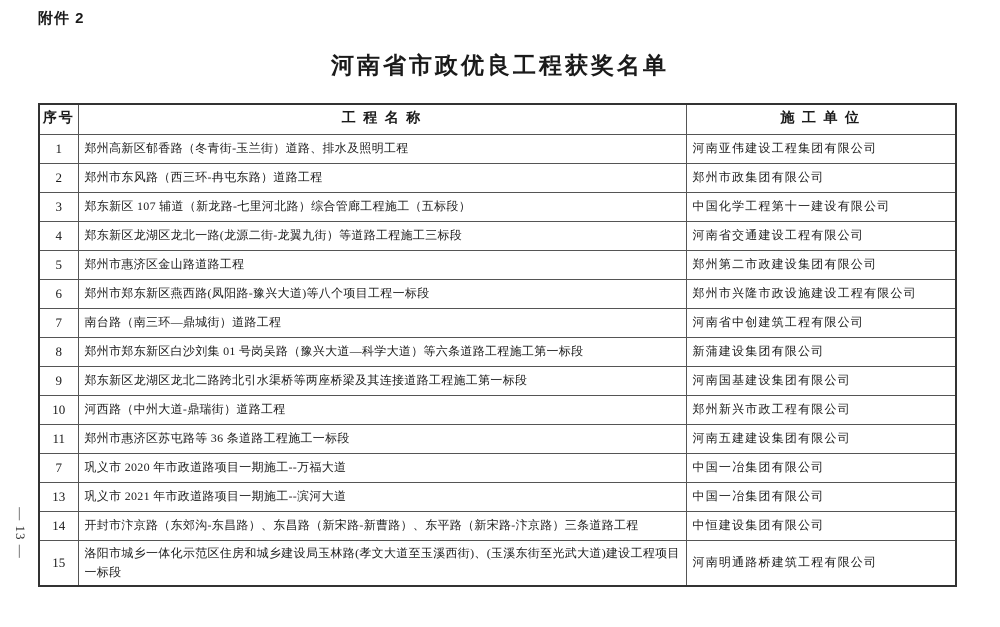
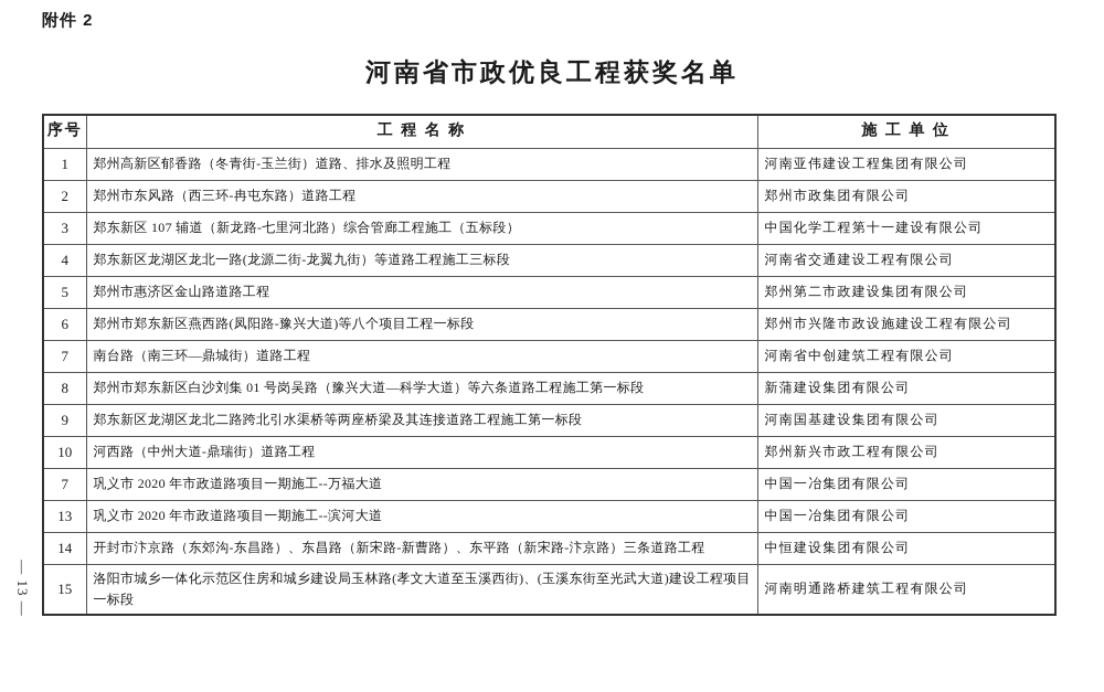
  附件 2
  河南省市政优良工程获奖名单
  序号	工 程 名 称	施 工 单 位
  1	郑州高新区郁香路（冬青街-玉兰街）道路、排水及照明工程	河南亚伟建设工程集团有限公司
  2	郑州市东风路（西三环-冉屯东路）道路工程	郑州市政集团有限公司
  3	郑东新区 107 辅道（新龙路-七里河北路）综合管廊工程施工（五标段）	中国化学工程第十一建设有限公司
  4	郑东新区龙湖区龙北一路(龙源二街-龙翼九街）等道路工程施工三标段	河南省交通建设工程有限公司
  5	郑州市惠济区金山路道路工程	郑州第二市政建设集团有限公司
  6	郑州市郑东新区燕西路(凤阳路-豫兴大道)等八个项目工程一标段	郑州市兴隆市政设施建设工程有限公司
  7	南台路（南三环—鼎城街）道路工程	河南省中创建筑工程有限公司
  8	郑州市郑东新区白沙刘集 01 号岗吴路（豫兴大道—科学大道）等六条道路工程施工第一标段	新蒲建设集团有限公司
  9	郑东新区龙湖区龙北二路跨北引水渠桥等两座桥梁及其连接道路工程施工第一标段	河南国基建设集团有限公司
  10	河西路（中州大道-鼎瑞街）道路工程	郑州新兴市政工程有限公司
- 11	郑州市惠济区苏屯路等 36 条道路工程施工一标段	河南五建建设集团有限公司
  7	巩义市 2020 年市政道路项目一期施工--万福大道	中国一冶集团有限公司
- 13	巩义市 2021 年市政道路项目一期施工--滨河大道	中国一冶集团有限公司
+ 13	巩义市 2020 年市政道路项目一期施工--滨河大道	中国一冶集团有限公司
  14	开封市汴京路（东郊沟-东昌路）、东昌路（新宋路-新曹路）、东平路（新宋路-汴京路）三条道路工程	中恒建设集团有限公司
  15	洛阳市城乡一体化示范区住房和城乡建设局玉林路(孝文大道至玉溪西街)、(玉溪东街至光武大道)建设工程项目一标段	河南明通路桥建筑工程有限公司
